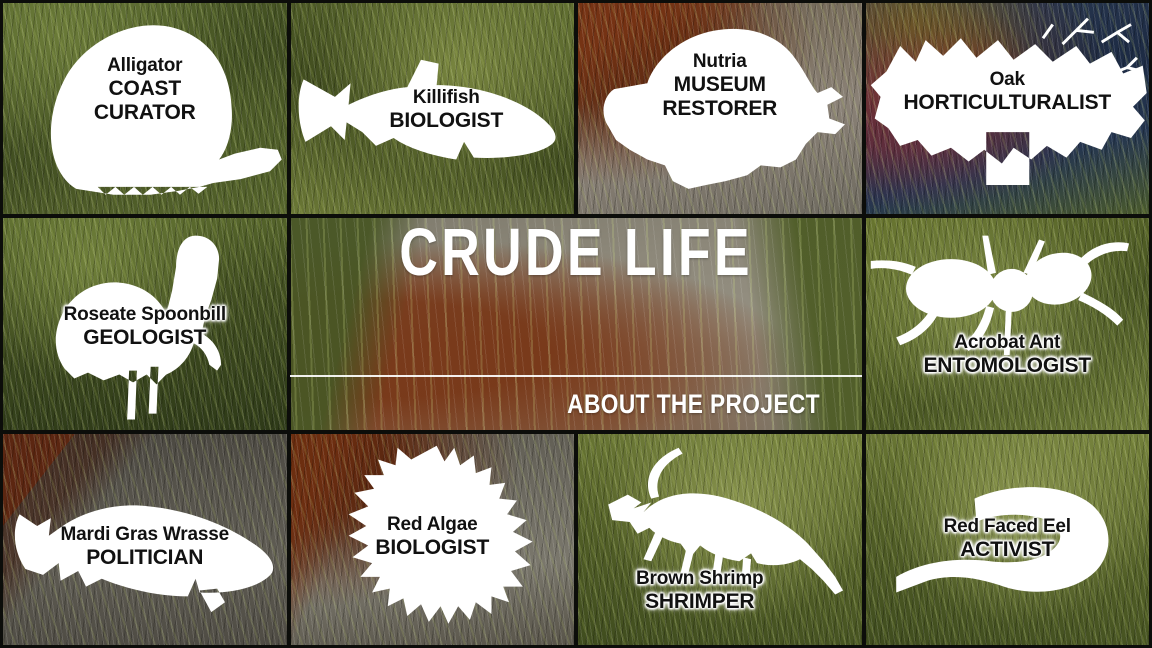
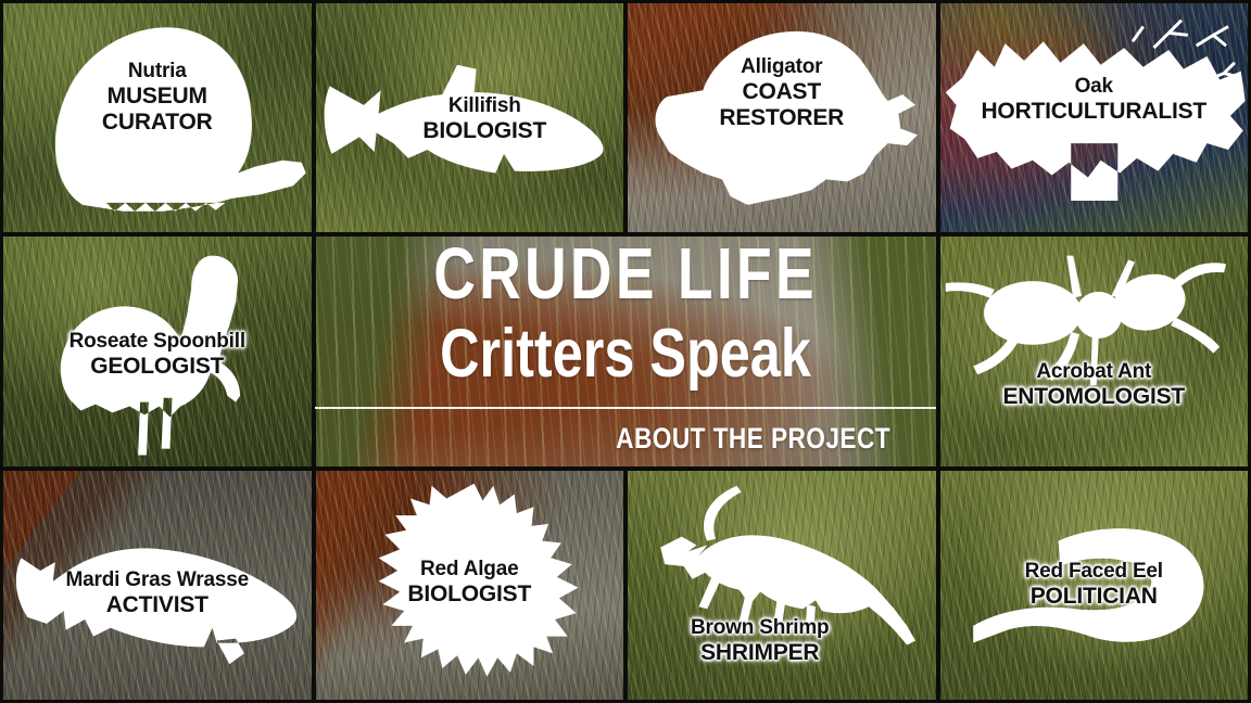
- Alligator
+ Nutria
- COAST
+ MUSEUM
  CURATOR
  Killifish
  BIOLOGIST
- Nutria
+ Alligator
- MUSEUM
+ COAST
  RESTORER
  Oak
  HORTICULTURALIST
  Roseate Spoonbill
  GEOLOGIST
  Acrobat Ant
  ENTOMOLOGIST
  Mardi Gras Wrasse
- POLITICIAN
+ ACTIVIST
  Red Algae
  BIOLOGIST
  Brown Shrimp
  SHRIMPER
  Red Faced Eel
- ACTIVIST
+ POLITICIAN
  CRUDE LIFE
+ Critters Speak
  ABOUT THE PROJECT
